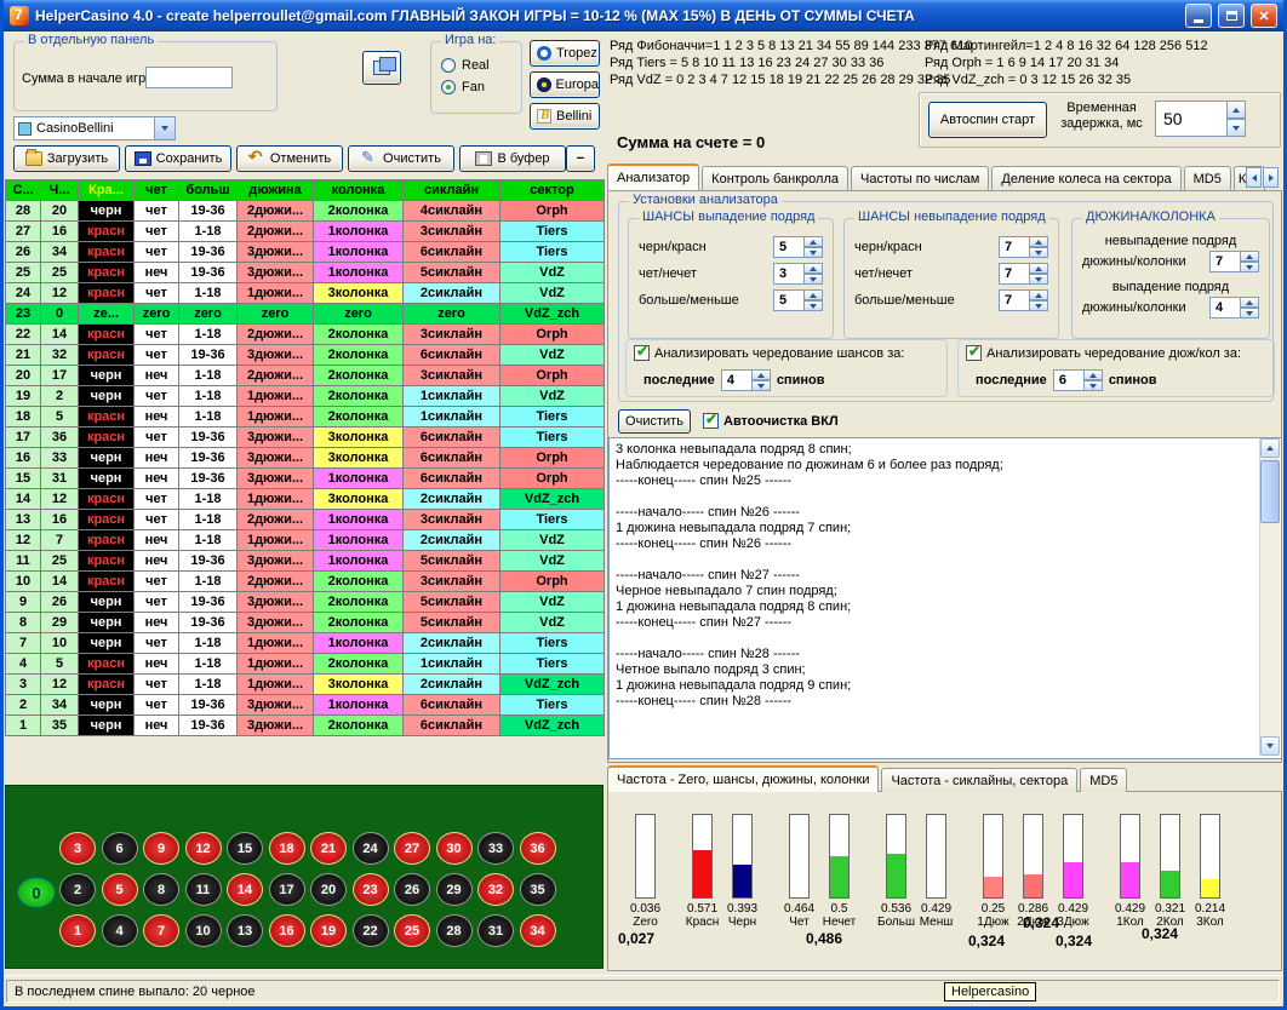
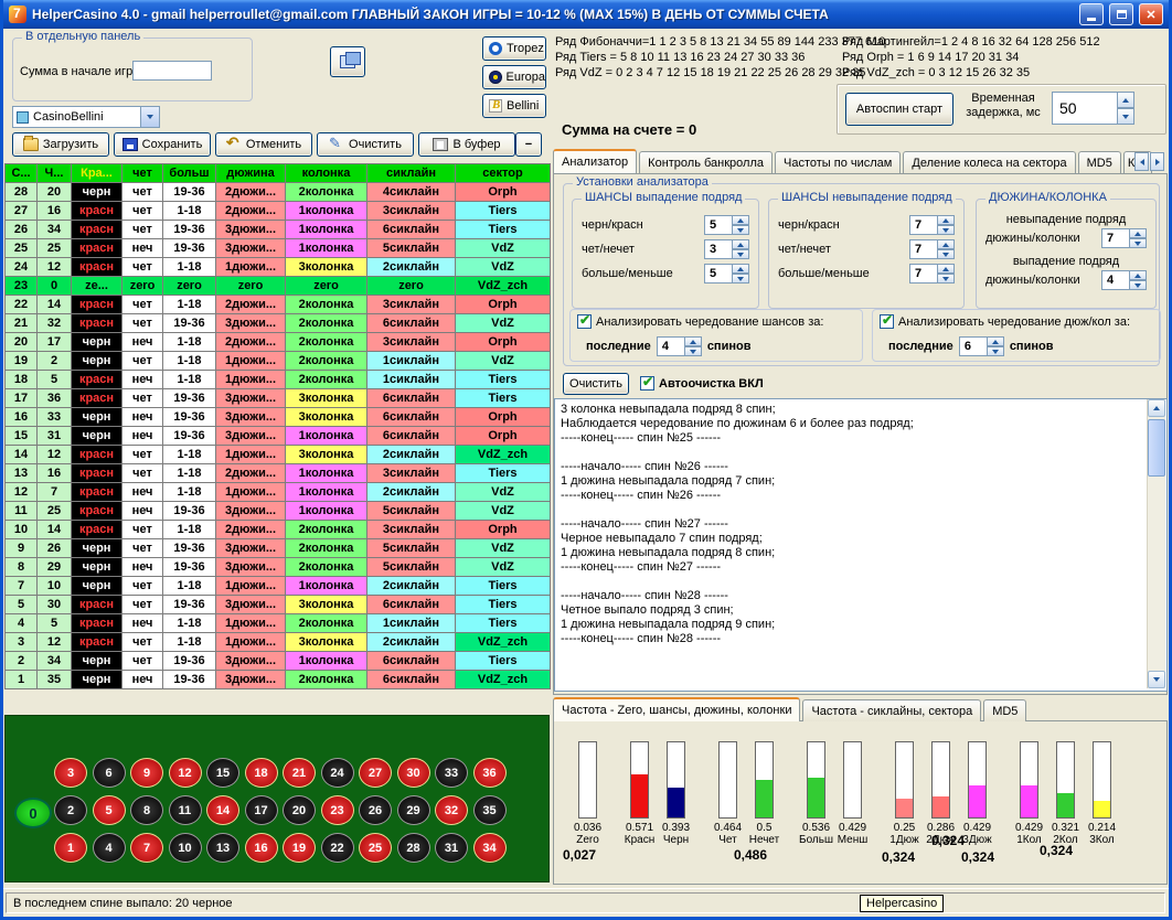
- HelperCasino 4.0 - create helperroullet@gmail.com ГЛАВНЫЙ ЗАКОН ИГРЫ = 10-12 % (MAX 15%) В ДЕНЬ ОТ СУММЫ СЧЕТА
+ HelperCasino 4.0 - gmail helperroullet@gmail.com ГЛАВНЫЙ ЗАКОН ИГРЫ = 10-12 % (MAX 15%) В ДЕНЬ ОТ СУММЫ СЧЕТА
  ✕
  В отдельную панель
  Сумма в начале игр
- Игра на:
- Real
- Fan
  Tropez
  Europa
  Bellini
  CasinoBellini
  Загрузить
  Сохранить
  Отменить
  Очистить
  В буфер
  −
  Ряд Фибоначчи=1 1 2 3 5 8 13 21 34 55 89 144 233 377 610
  Ряд Tiers = 5 8 10 11 13 16 23 24 27 30 33 36
  Ряд VdZ = 0 2 3 4 7 12 15 18 19 21 22 25 26 28 29 32 35
  Ряд Мартингейл=1 2 4 8 16 32 64 128 256 512
  Ряд Orph = 1 6 9 14 17 20 31 34
  Ряд VdZ_zch = 0 3 12 15 26 32 35
  Автоспин старт
  Временная задержка, мс
  50
  Сумма на счете = 0
  Анализатор
  Контроль банкролла
  Частоты по числам
  Деление колеса на сектора
  MD5
  Установки анализатора
  Очистить
  Автоочистка ВКЛ
  3 колонка невыпадала подряд 8 спин;
  Наблюдается чередование по дюжинам 6 и более раз подряд;
  -----конец----- спин №25 ------
  -----начало----- спин №26 ------
  1 дюжина невыпадала подряд 7 спин;
  -----конец----- спин №26 ------
  -----начало----- спин №27 ------
  Черное невыпадало 7 спин подряд;
  1 дюжина невыпадала подряд 8 спин;
  -----конец----- спин №27 ------
  -----начало----- спин №28 ------
  Четное выпало подряд 3 спин;
  1 дюжина невыпадала подряд 9 спин;
  -----конец----- спин №28 ------
  ШАНСЫ выпадение подряд
  черн/красн
  5
  чет/нечет
  3
  больше/меньше
  5
  ШАНСЫ невыпадение подряд
  черн/красн
  7
  чет/нечет
  7
  больше/меньше
  7
  ДЮЖИНА/КОЛОНКА
  невыпадение подряд
  дюжины/колонки
  7
  выпадение подряд
  дюжины/колонки
  4
  Анализировать чередование шансов за:
  последние
  4
  спинов
  Анализировать чередование дюж/кол за:
  последние
  6
  спинов
  С...	Ч...	Кра...	чет	больш	дюжина	колонка	сиклайн	сектор
  28	20	черн	чет	19-36	2дюжи...	2колонка	4сиклайн	Orph
  27	16	красн	чет	1-18	2дюжи...	1колонка	3сиклайн	Tiers
  26	34	красн	чет	19-36	3дюжи...	1колонка	6сиклайн	Tiers
  25	25	красн	неч	19-36	3дюжи...	1колонка	5сиклайн	VdZ
  24	12	красн	чет	1-18	1дюжи...	3колонка	2сиклайн	VdZ
  23	0	ze...	zero	zero	zero	zero	zero	VdZ_zch
  22	14	красн	чет	1-18	2дюжи...	2колонка	3сиклайн	Orph
  21	32	красн	чет	19-36	3дюжи...	2колонка	6сиклайн	VdZ
  20	17	черн	неч	1-18	2дюжи...	2колонка	3сиклайн	Orph
  19	2	черн	чет	1-18	1дюжи...	2колонка	1сиклайн	VdZ
  18	5	красн	неч	1-18	1дюжи...	2колонка	1сиклайн	Tiers
  17	36	красн	чет	19-36	3дюжи...	3колонка	6сиклайн	Tiers
  16	33	черн	неч	19-36	3дюжи...	3колонка	6сиклайн	Orph
  15	31	черн	неч	19-36	3дюжи...	1колонка	6сиклайн	Orph
  14	12	красн	чет	1-18	1дюжи...	3колонка	2сиклайн	VdZ_zch
  13	16	красн	чет	1-18	2дюжи...	1колонка	3сиклайн	Tiers
  12	7	красн	неч	1-18	1дюжи...	1колонка	2сиклайн	VdZ
  11	25	красн	неч	19-36	3дюжи...	1колонка	5сиклайн	VdZ
  10	14	красн	чет	1-18	2дюжи...	2колонка	3сиклайн	Orph
  9	26	черн	чет	19-36	3дюжи...	2колонка	5сиклайн	VdZ
  8	29	черн	неч	19-36	3дюжи...	2колонка	5сиклайн	VdZ
  7	10	черн	чет	1-18	1дюжи...	1колонка	2сиклайн	Tiers
+ 5	30	красн	чет	19-36	3дюжи...	3колонка	6сиклайн	Tiers
  4	5	красн	неч	1-18	1дюжи...	2колонка	1сиклайн	Tiers
  3	12	красн	чет	1-18	1дюжи...	3колонка	2сиклайн	VdZ_zch
  2	34	черн	чет	19-36	3дюжи...	1колонка	6сиклайн	Tiers
  1	35	черн	неч	19-36	3дюжи...	2колонка	6сиклайн	VdZ_zch
  0
  3
  6
  9
  12
  15
  18
  21
  24
  27
  30
  33
  36
  2
  5
  8
  11
  14
  17
  20
  23
  26
  29
  32
  35
  1
  4
  7
  10
  13
  16
  19
  22
  25
  28
  31
  34
  Частота - Zero, шансы, дюжины, колонки
  Частота - сиклайны, сектора
  MD5
  0.036
  Zero
  0.571
  Красн
  0.393
  Черн
  0.464
  Чет
  0.5
  Нечет
  0.536
  Больш
  0.429
  Менш
  0.25
  1Дюж
  0.286
  2Дюж
  0.429
  3Дюж
  0.429
  1Кол
  0.321
  2Кол
  0.214
  3Кол
  0,027
  0,486
  0,324
  0,324
  0,324
  0,324
  В последнем спине выпало: 20 черное
  Helpercasino
